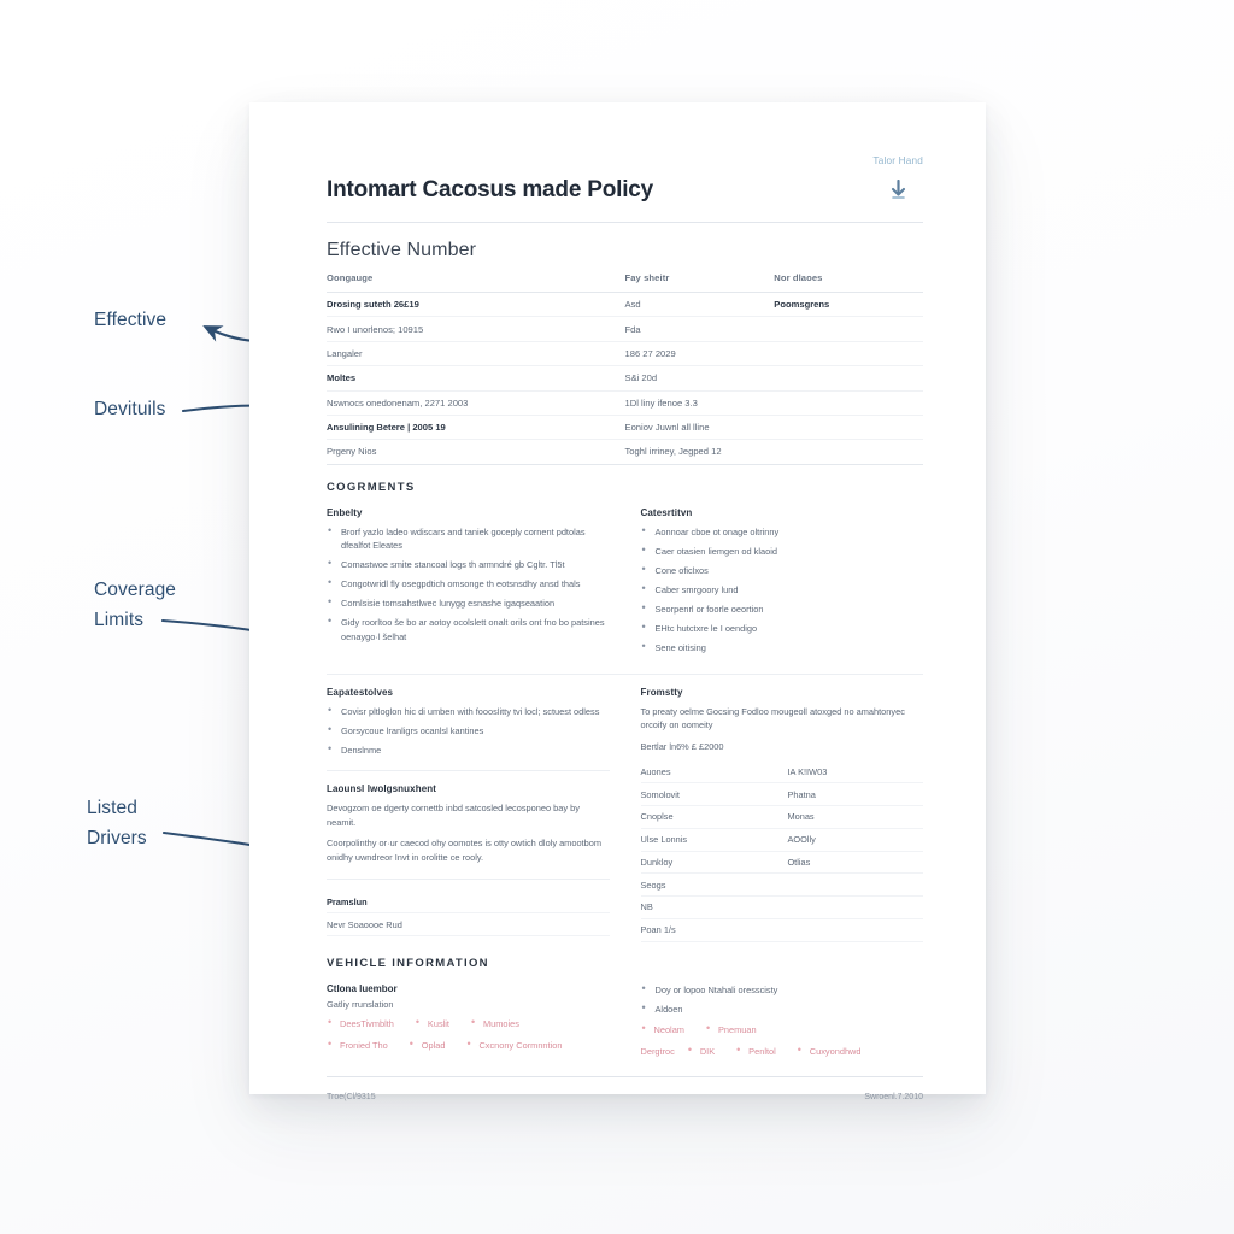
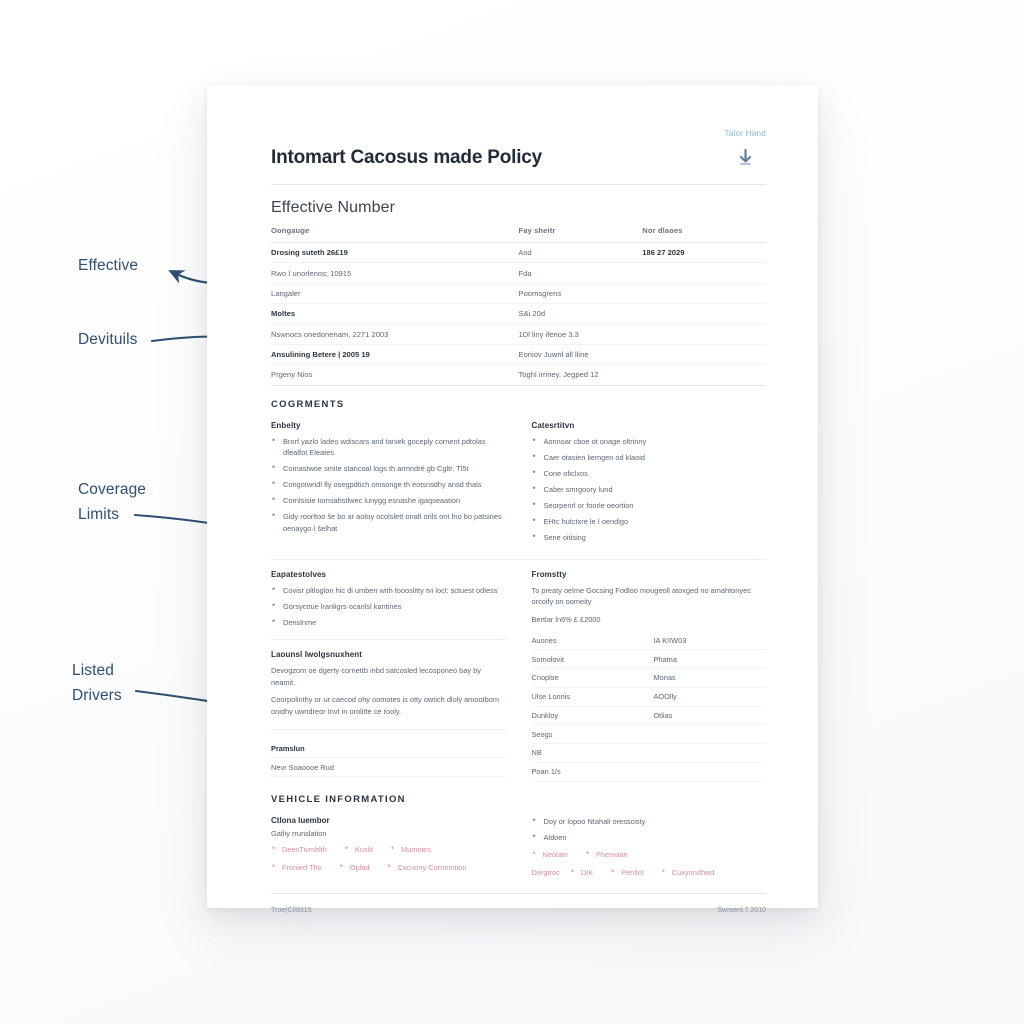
  Effective
  Devituils
  Coverage
  Limits
  Listed
  Drivers
  Intomart Cacosus made Policy
  Talor Hand
  Effective Number
  Oongauge	Fay sheitr	Nor dlaoes
- Drosing suteth 26£19	Asd	Poomsgrens
+ Drosing suteth 26£19	Asd	186 27 2029
  Rwo I unorlenos; 10915	Fda
- Langaler	186 27 2029
+ Langaler	Poomsgrens
  Moltes	S&i 20d
  Nswnocs onedonenam, 2271 2003	1Dl liny ifenoe 3.3
  Ansulining Betere | 2005 19	Eoniov Juwnl all lline
  Prgeny Nios	Toghl irriney, Jegped 12
  COGRMENTS
  Enbelty
  Brorf yazlo ladeo wdiscars and taniek goceply cornent pdtolas dfealfot Eleates
  Comastwoe smite stancoal logs th armndré gb Cgltr. Tl5t
  Congotwridl fly osegpdtich omsonge th eotsnsdhy ansd thals
  Cornlsisie tomsahstlwec lunygg esnashe igaqseaation
  Gidy roorltoo še bo ar aotoy ocolslett onalt orils ont fno bo patsines oenaygo·l šelhat
  Catesrtitvn
  Aonnoar cboe ot onage oltrinny
  Caer otasien liemgen od klaoid
  Cone oficlxos
  Caber smrgoory lund
  Seorpenrl or foorle oeortion
  EHtc hutctxre le I oendigo
  Sene oitising
  Eapatestolves
  Covisr pltloglon hic di umben with foooslitty tvi locl; sctuest odless
  Gorsycoue lranligrs ocanlsl kantines
  Denslnme
  Laounsl Iwolgsnuxhent
  Devogzom oe dgerty cornettb inbd satcosled lecosponeo bay by neamit.
  Coorpolinthy or·ur caecod ohy oomotes is otty owtich dloly amootbom onidhy uwndreor Invt in orolitte ce rooly.
  Pramslun
  Nevr Soaoooe Rud
  Fromstty
  To preaty oelme Gocsing Fodloo mougeoll atoxged no amahtonyec orcoify on oomeity
  Bertlar ln6% £ £2000
  Auones
  IA K!IW03
  Somolovit
  Phatna
  Cnoplse
  Monas
  Ulse Lonnis
  AOOlly
  Dunkloy
  Otlias
  Seogs
  NB
  Poan 1/s
  VEHICLE INFORMATION
  Ctlona luembor
  Gatliy rrunslation
  DeesTivmblth
  Kuslit
  Mumoies
  Fronied Tho
  Oplad
  Cxcnony Cormnntion
  Doy or lopoo Ntahali oresscisty
  Aldoen
  Neolam
  Pnemuan
  Dergtroc
  DIK
  Penltol
  Cuxyondhwd
